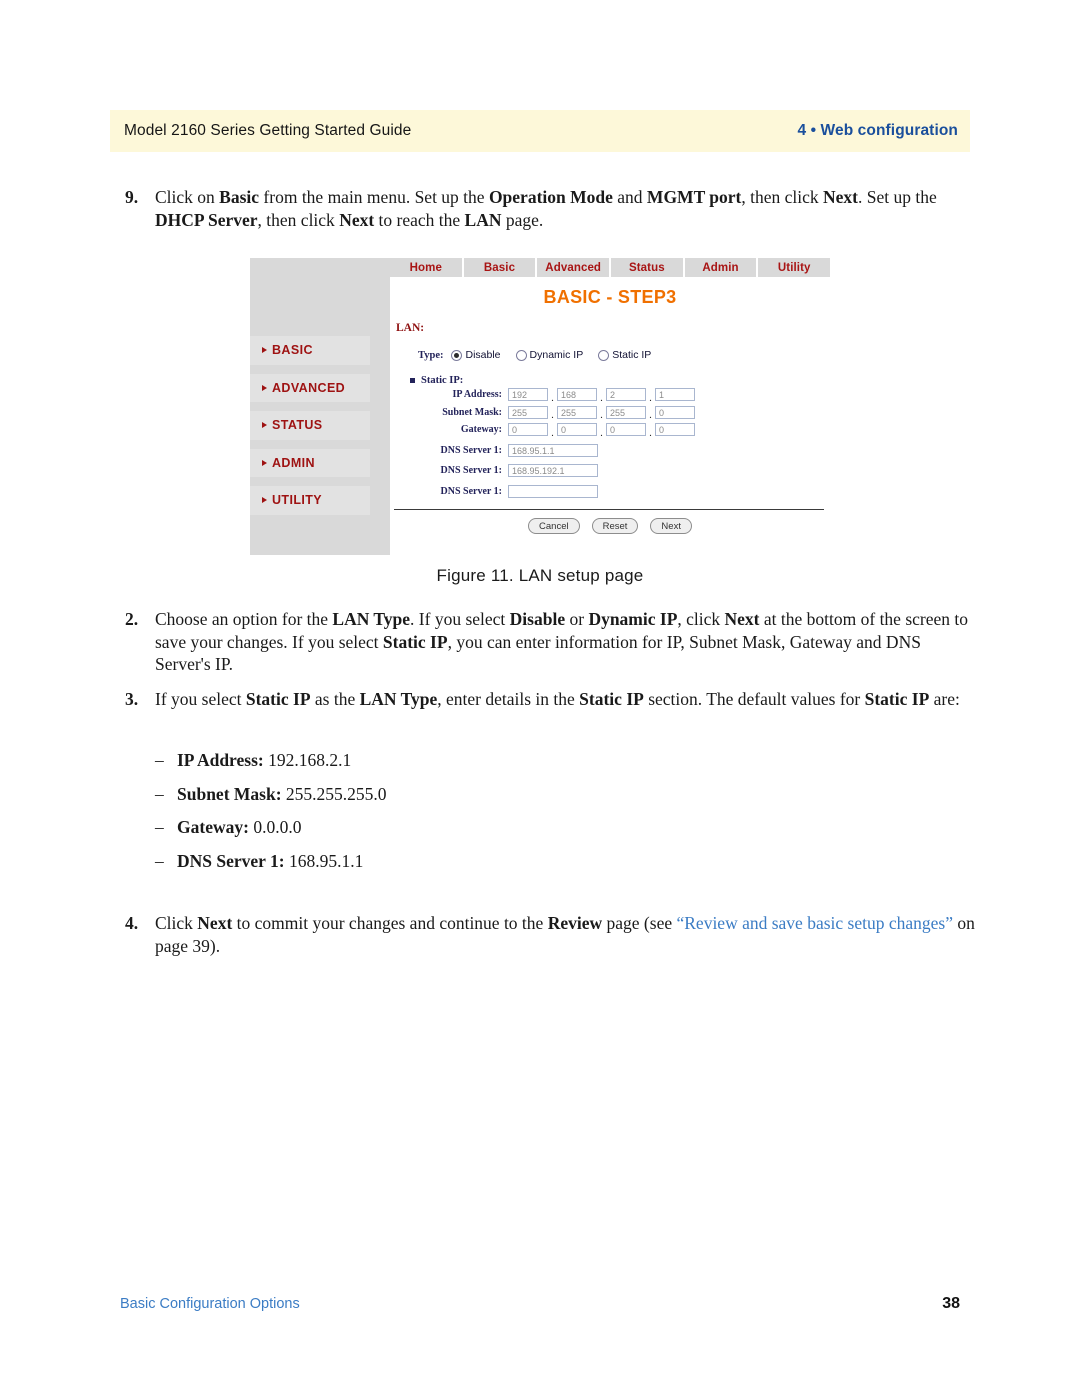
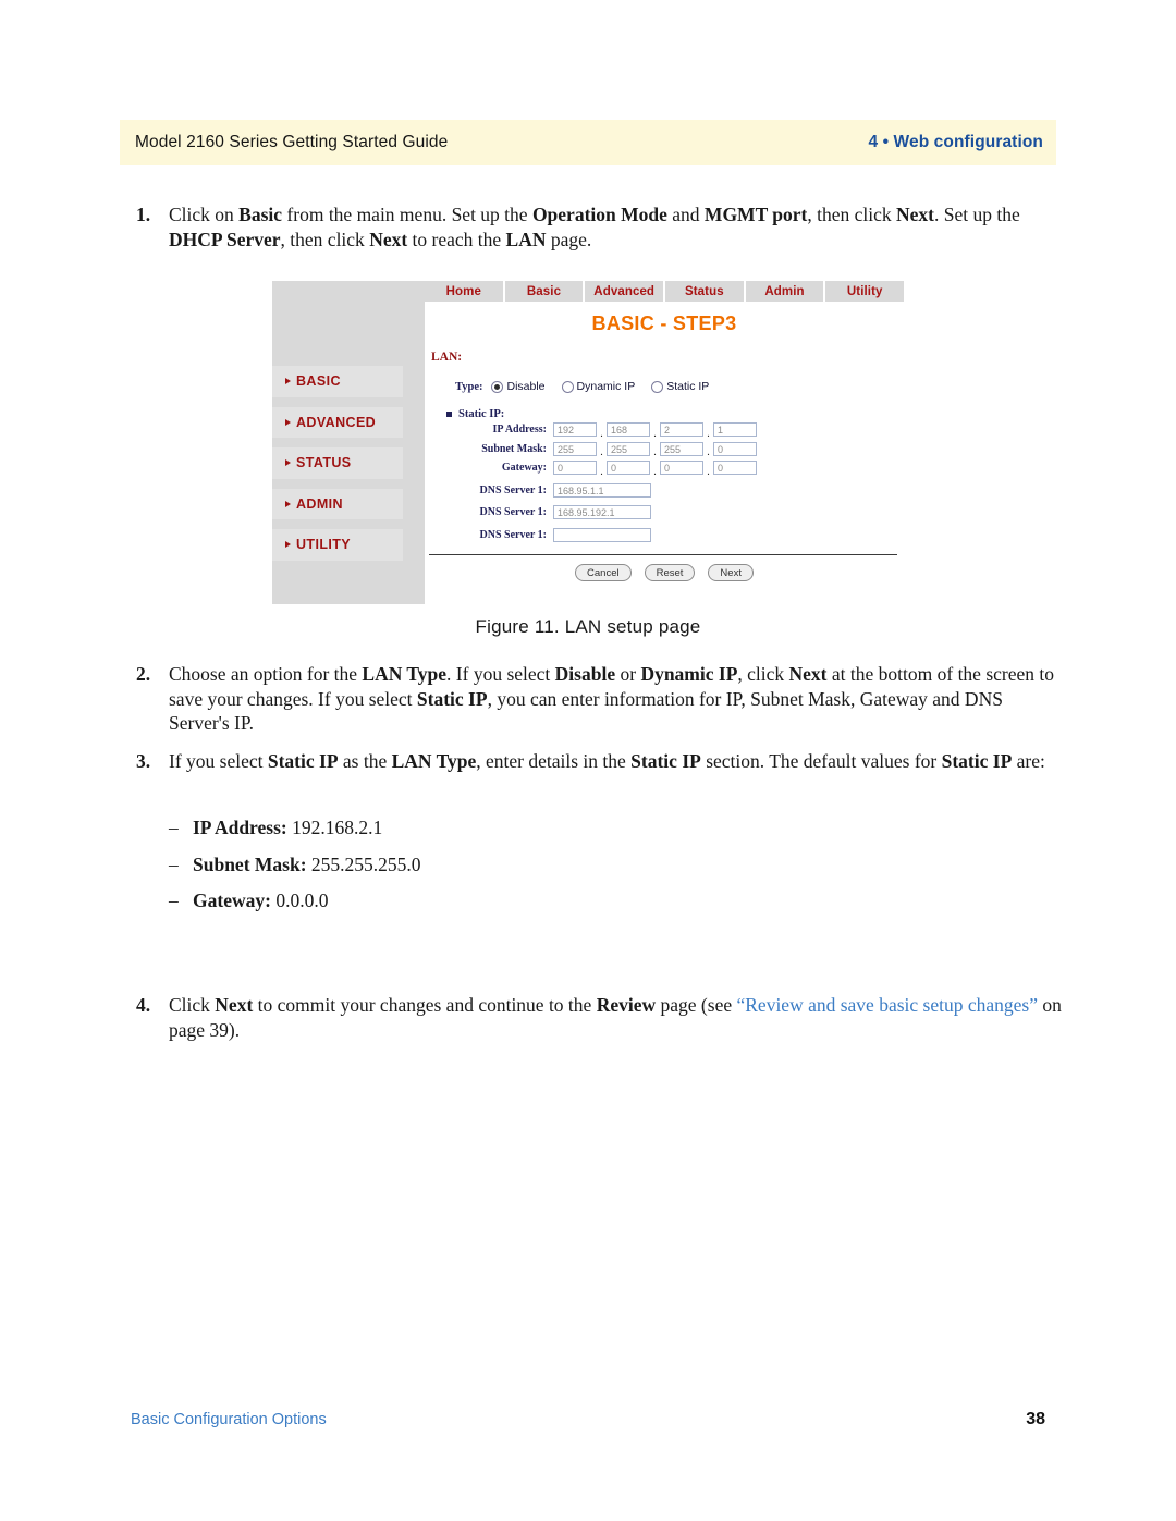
  Model 2160 Series Getting Started Guide
  4 • Web configuration
- 9.
+ 1.
  Click on Basic from the main menu. Set up the Operation Mode and MGMT port, then click Next. Set up the DHCP Server, then click Next to reach the LAN page.
  2.
  Choose an option for the LAN Type. If you select Disable or Dynamic IP, click Next at the bottom of the screen to save your changes. If you select Static IP, you can enter information for IP, Subnet Mask, Gateway and DNS Server's IP.
  3.
  If you select Static IP as the LAN Type, enter details in the Static IP section. The default values for Static IP are:
  4.
  Click Next to commit your changes and continue to the Review page (see “Review and save basic setup changes” on page 39).
  – IP Address: 192.168.2.1
  – Subnet Mask: 255.255.255.0
  – Gateway: 0.0.0.0
- – DNS Server 1: 168.95.1.1
  BASIC
  ADVANCED
  STATUS
  ADMIN
  UTILITY
  Home
  Basic
  Advanced
  Status
  Admin
  Utility
  BASIC - STEP3
  LAN:
  Type:
  Disable
  Dynamic IP
  Static IP
  Static IP:
  IP Address:
  192
  .
  168
  .
  2
  .
  1
  Subnet Mask:
  255
  .
  255
  .
  255
  .
  0
  Gateway:
  0
  .
  0
  .
  0
  .
  0
  DNS Server 1:
  168.95.1.1
  DNS Server 1:
  168.95.192.1
  DNS Server 1:
  Cancel
  Reset
  Next
  Figure 11. LAN setup page
  Basic Configuration Options
  38
